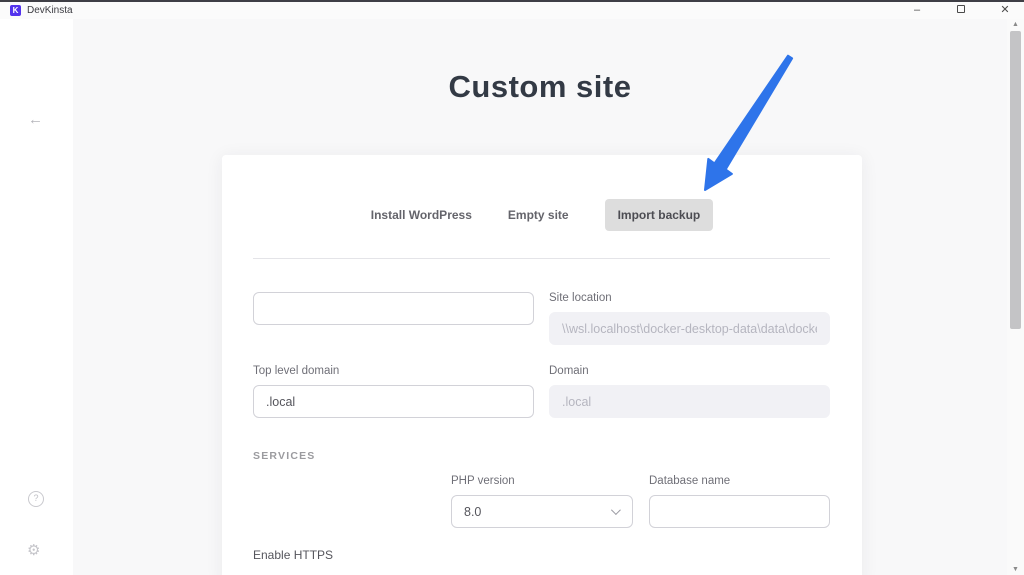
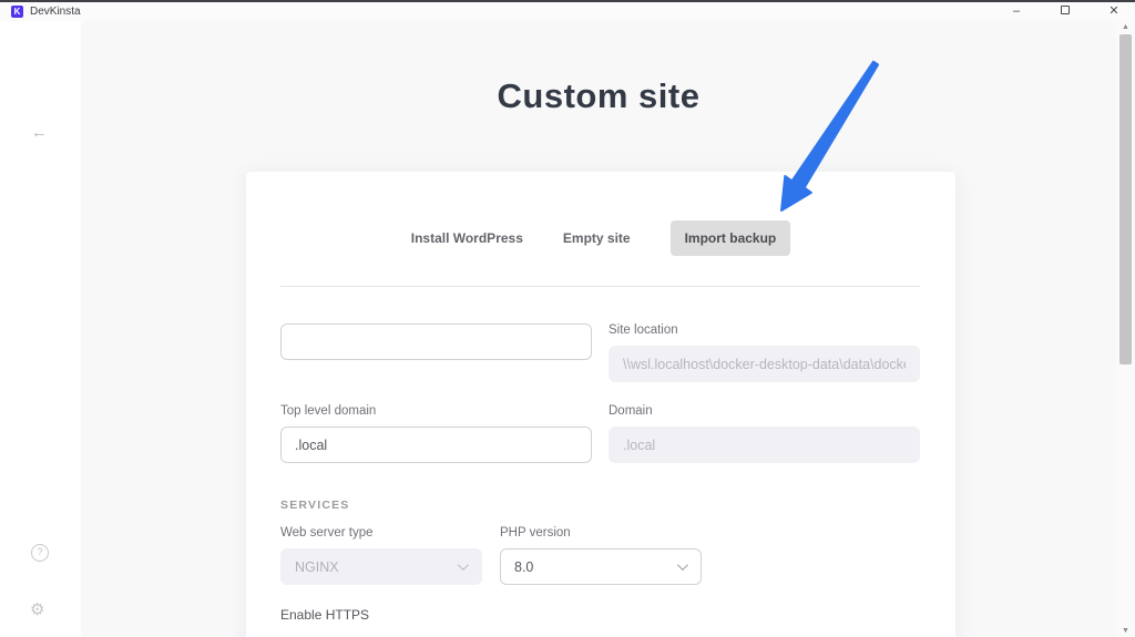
  K
  DevKinsta
  –
  ✕
  ←
  ?
  ⚙
  Custom site
  Install WordPress
  Empty site
  Import backup
  Site location
  \\wsl.localhost\docker-desktop-data\data\dock
  Top level domain
  .local
  Domain
  .local
  SERVICES
+ Web server type
+ NGINX
  PHP version
  8.0
- Database name
  Enable HTTPS
